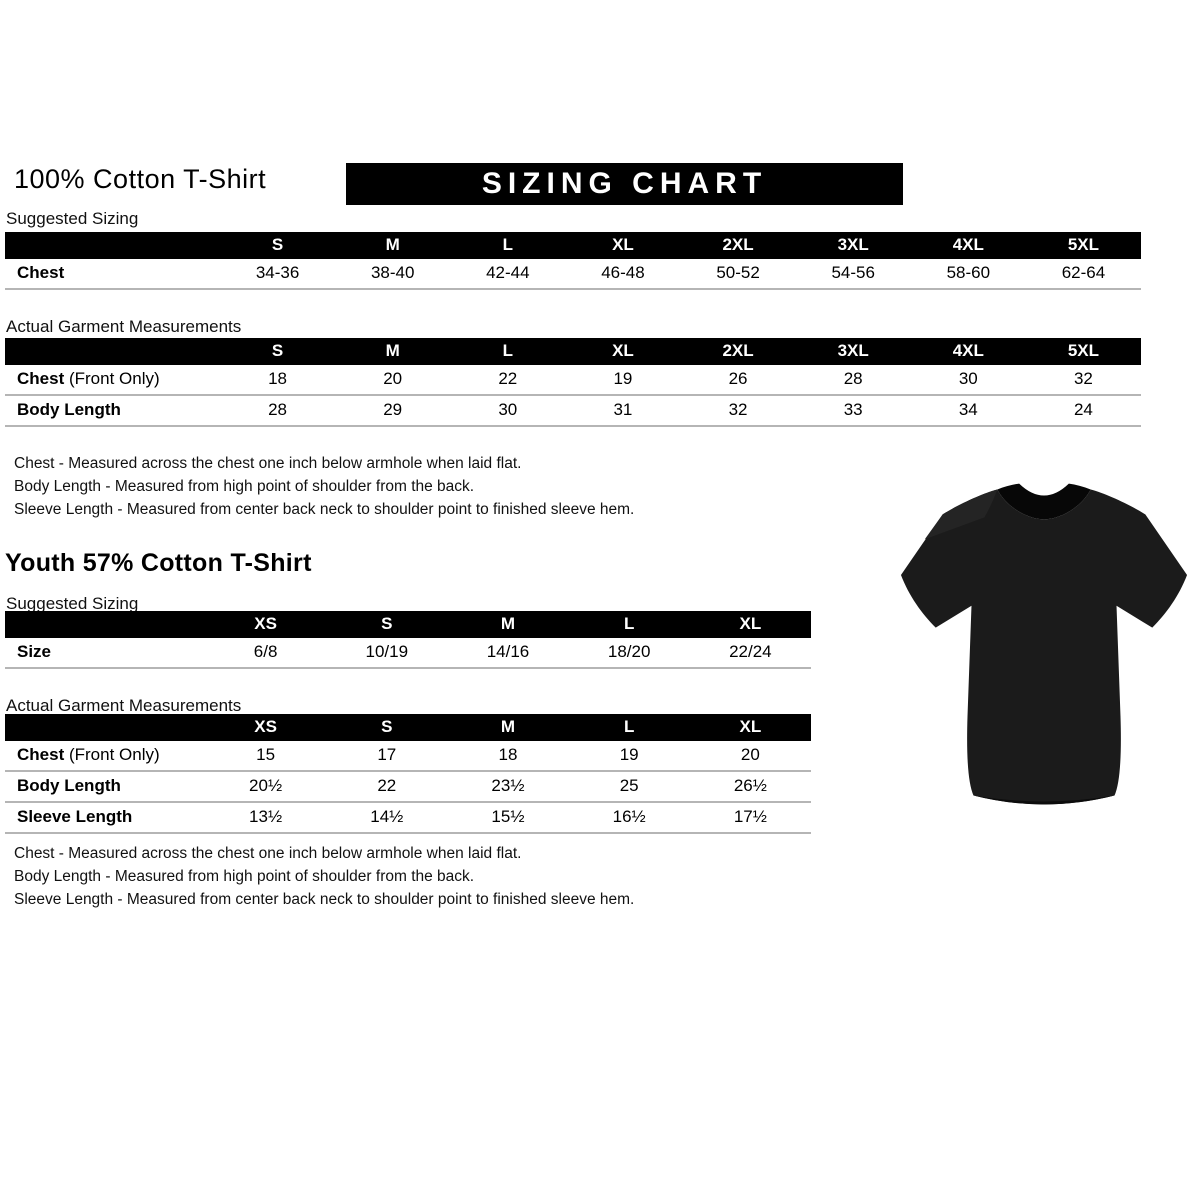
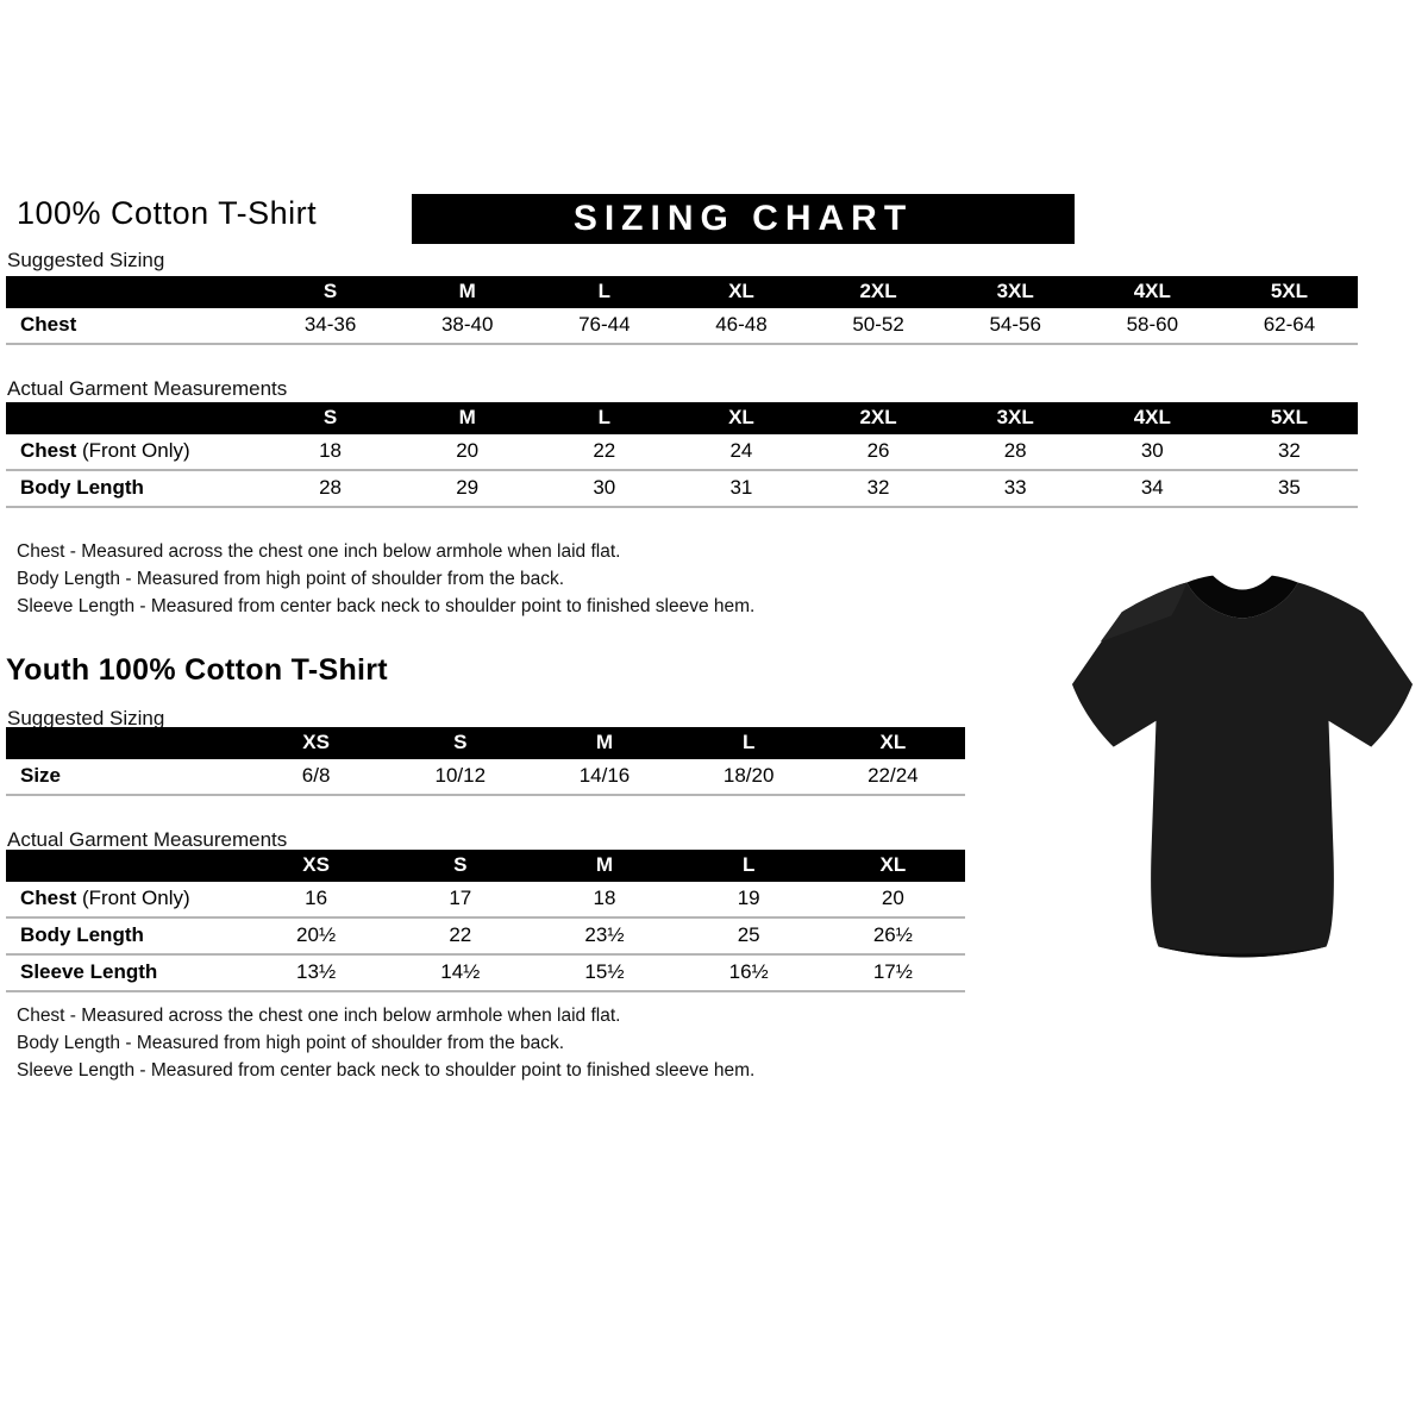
  100% Cotton T-Shirt
  SIZING CHART
  Suggested Sizing
  	S	M	L	XL	2XL	3XL	4XL	5XL
- Chest	34-36	38-40	42-44	46-48	50-52	54-56	58-60	62-64
+ Chest	34-36	38-40	76-44	46-48	50-52	54-56	58-60	62-64
  Actual Garment Measurements
  	S	M	L	XL	2XL	3XL	4XL	5XL
- Chest (Front Only)	18	20	22	19	26	28	30	32
+ Chest (Front Only)	18	20	22	24	26	28	30	32
- Body Length	28	29	30	31	32	33	34	24
+ Body Length	28	29	30	31	32	33	34	35
  Chest - Measured across the chest one inch below armhole when laid flat.
  Body Length - Measured from high point of shoulder from the back.
  Sleeve Length - Measured from center back neck to shoulder point to finished sleeve hem.
- Youth 57% Cotton T-Shirt
+ Youth 100% Cotton T-Shirt
  Suggested Sizing
  	XS	S	M	L	XL
- Size	6/8	10/19	14/16	18/20	22/24
+ Size	6/8	10/12	14/16	18/20	22/24
  Actual Garment Measurements
  	XS	S	M	L	XL
- Chest (Front Only)	15	17	18	19	20
+ Chest (Front Only)	16	17	18	19	20
  Body Length	20½	22	23½	25	26½
  Sleeve Length	13½	14½	15½	16½	17½
  Chest - Measured across the chest one inch below armhole when laid flat.
  Body Length - Measured from high point of shoulder from the back.
  Sleeve Length - Measured from center back neck to shoulder point to finished sleeve hem.
